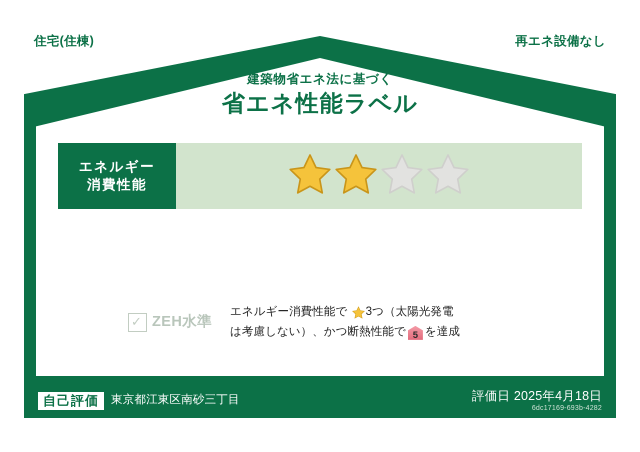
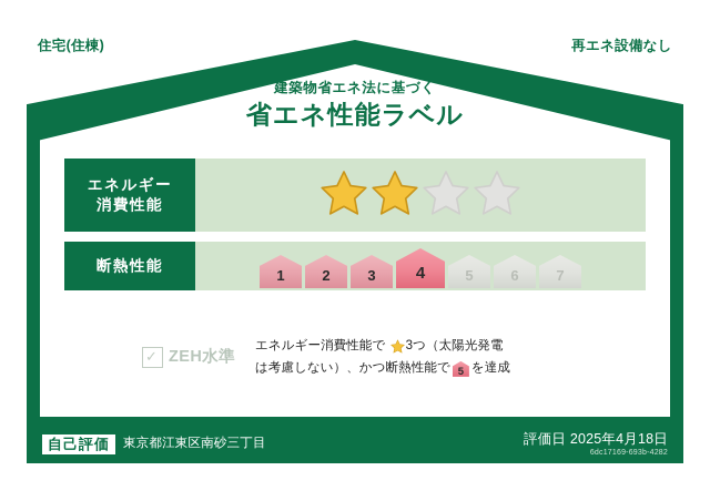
  住宅(住棟)
  再エネ設備なし
  建築物省エネ法に基づく
  省エネ性能ラベル
  エネルギー
  消費性能
+ 断熱性能
+ 1
+ 2
+ 3
+ 4
+ 5
+ 6
+ 7
  ✓
  ZEH水準
  エネルギー消費性能で 3つ（太陽光発電
  は考慮しない）、かつ断熱性能で 5 を達成
  自己評価
  東京都江東区南砂三丁目
  評価日 2025年4月18日
